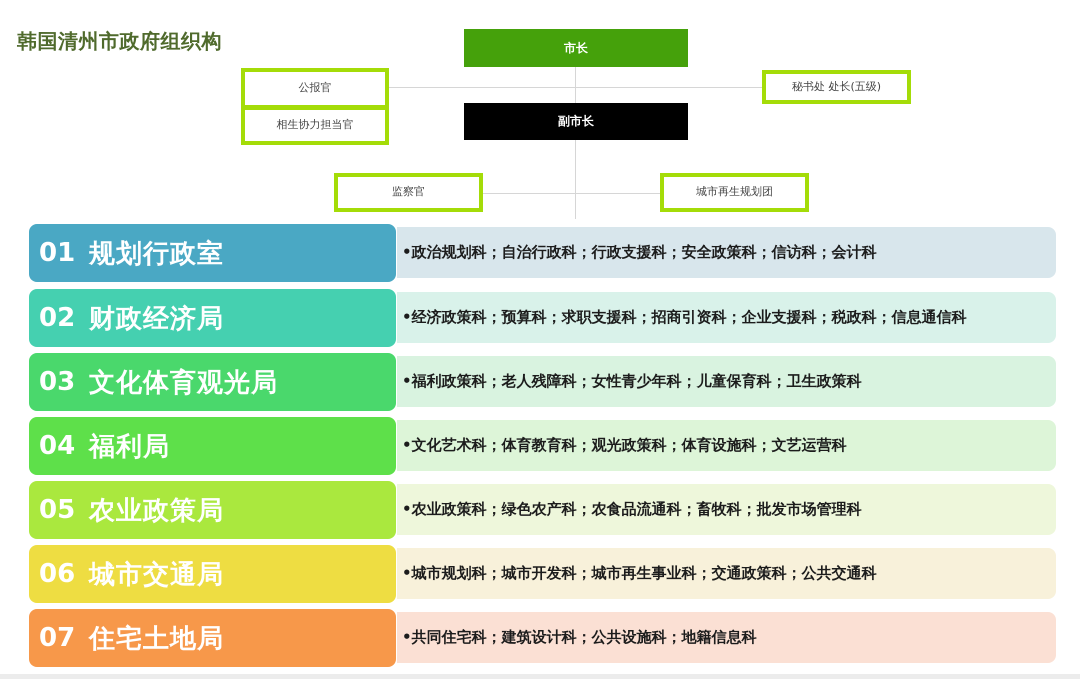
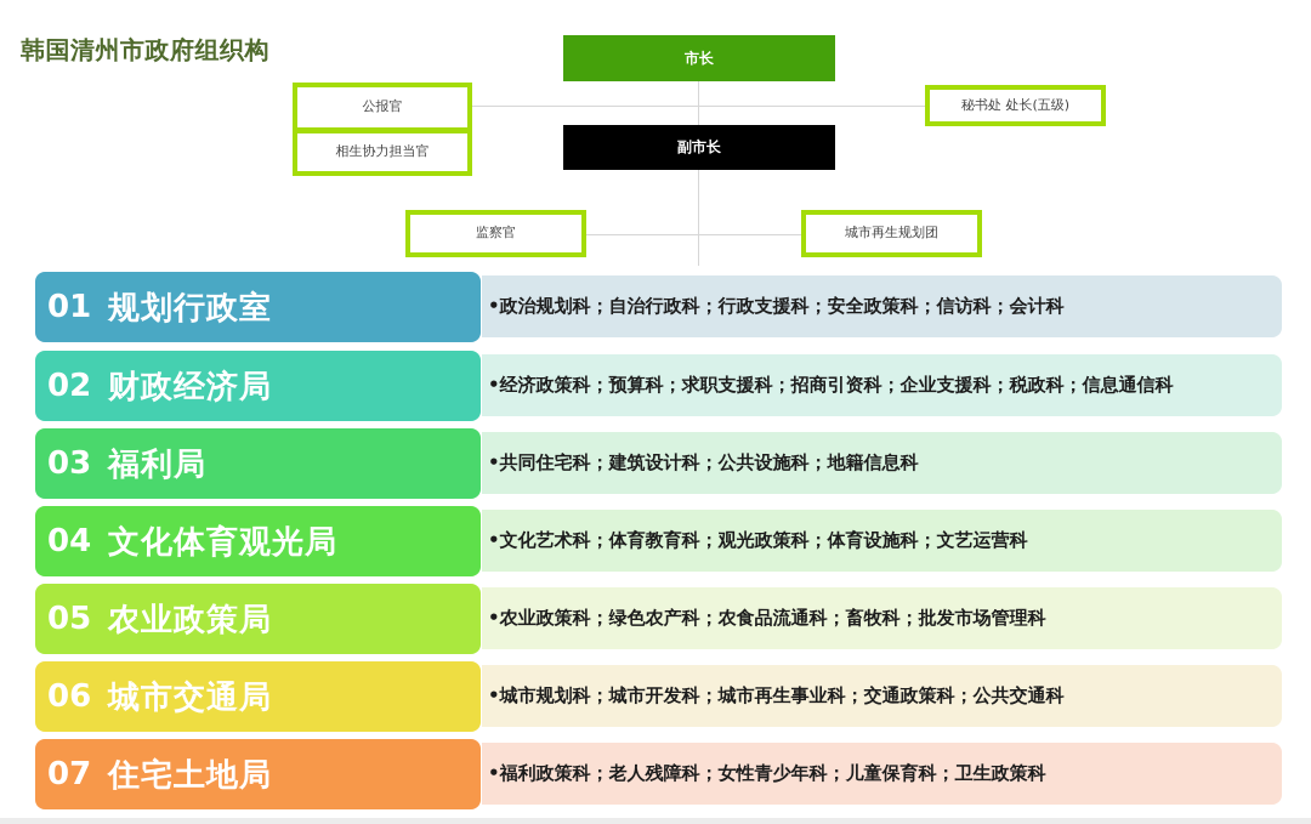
  韩国清州市政府组织构
  市长
  副市长
  公报官
  相生协力担当官
  秘书处 处长(五级)
  监察官
  城市再生规划团
  01
  规划行政室
  •政治规划科；自治行政科；行政支援科；安全政策科；信访科；会计科
  02
  财政经济局
  •经济政策科；预算科；求职支援科；招商引资科；企业支援科；税政科；信息通信科
  03
- 文化体育观光局
+ 福利局
- •福利政策科；老人残障科；女性青少年科；儿童保育科；卫生政策科
+ •共同住宅科；建筑设计科；公共设施科；地籍信息科
  04
- 福利局
+ 文化体育观光局
  •文化艺术科；体育教育科；观光政策科；体育设施科；文艺运营科
  05
  农业政策局
  •农业政策科；绿色农产科；农食品流通科；畜牧科；批发市场管理科
  06
  城市交通局
  •城市规划科；城市开发科；城市再生事业科；交通政策科；公共交通科
  07
  住宅土地局
- •共同住宅科；建筑设计科；公共设施科；地籍信息科
+ •福利政策科；老人残障科；女性青少年科；儿童保育科；卫生政策科
